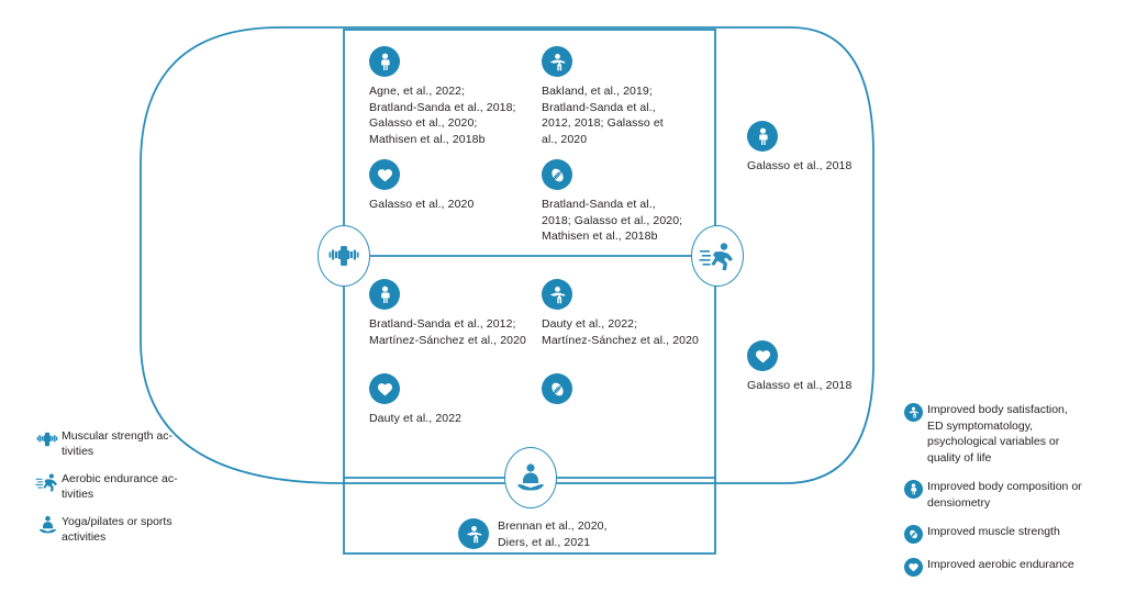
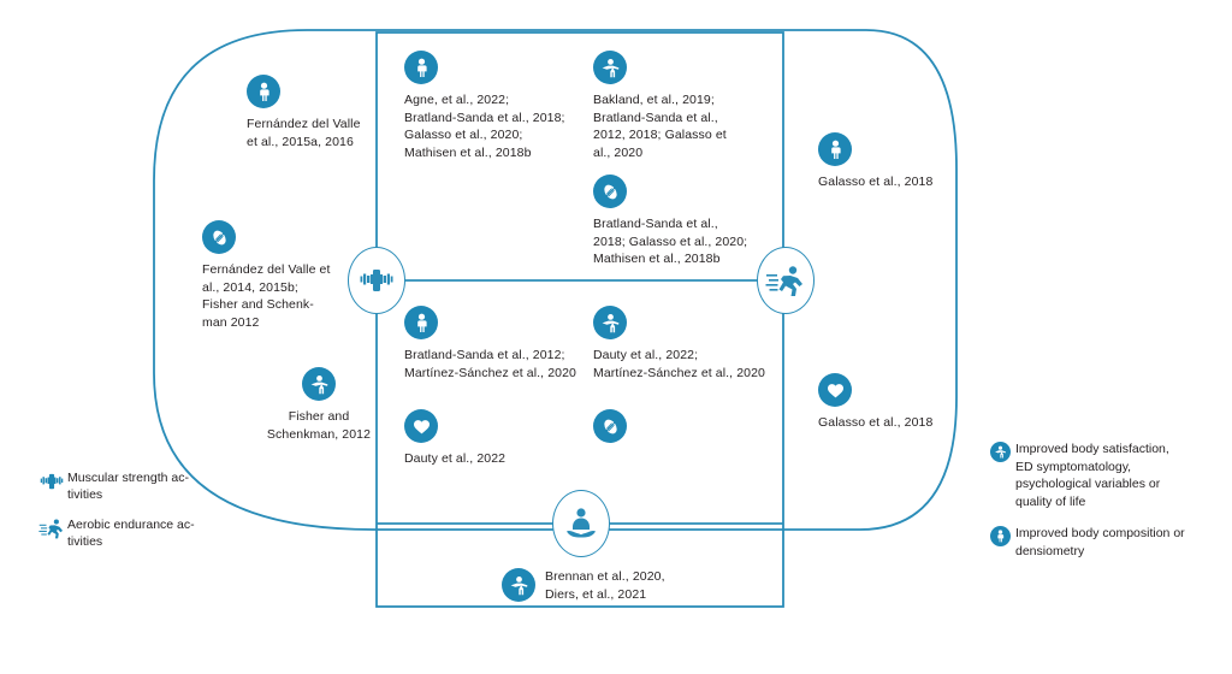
+ Fernández del Valle
+ et al., 2015a, 2016
+ Fernández del Valle et
+ al., 2014, 2015b;
+ Fisher and Schenk-
+ man 2012
+ Fisher and
+ Schenkman, 2012
  Agne, et al., 2022;
  Bratland-Sanda et al., 2018;
  Galasso et al., 2020;
  Mathisen et al., 2018b
- Galasso et al., 2020
  Bakland, et al., 2019;
  Bratland-Sanda et al.,
  2012, 2018; Galasso et
  al., 2020
  Bratland-Sanda et al.,
  2018; Galasso et al., 2020;
  Mathisen et al., 2018b
  Galasso et al., 2018
  Bratland-Sanda et al., 2012;
  Martínez-Sánchez et al., 2020
  Dauty et al., 2022
  Dauty et al., 2022;
  Martínez-Sánchez et al., 2020
  Galasso et al., 2018
  Brennan et al., 2020,
  Diers, et al., 2021
  Muscular strength ac-
  tivities
  Aerobic endurance ac-
  tivities
- Yoga/pilates or sports
- activities
  Improved body satisfaction,
  ED symptomatology,
  psychological variables or
  quality of life
  Improved body composition or
  densiometry
- Improved muscle strength
- Improved aerobic endurance
